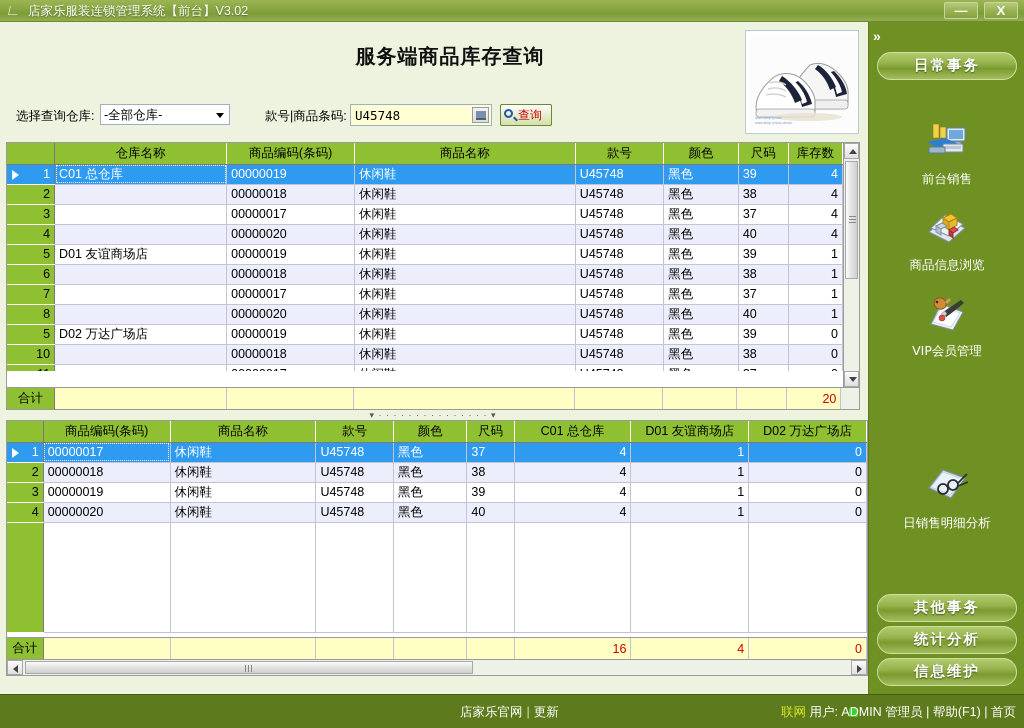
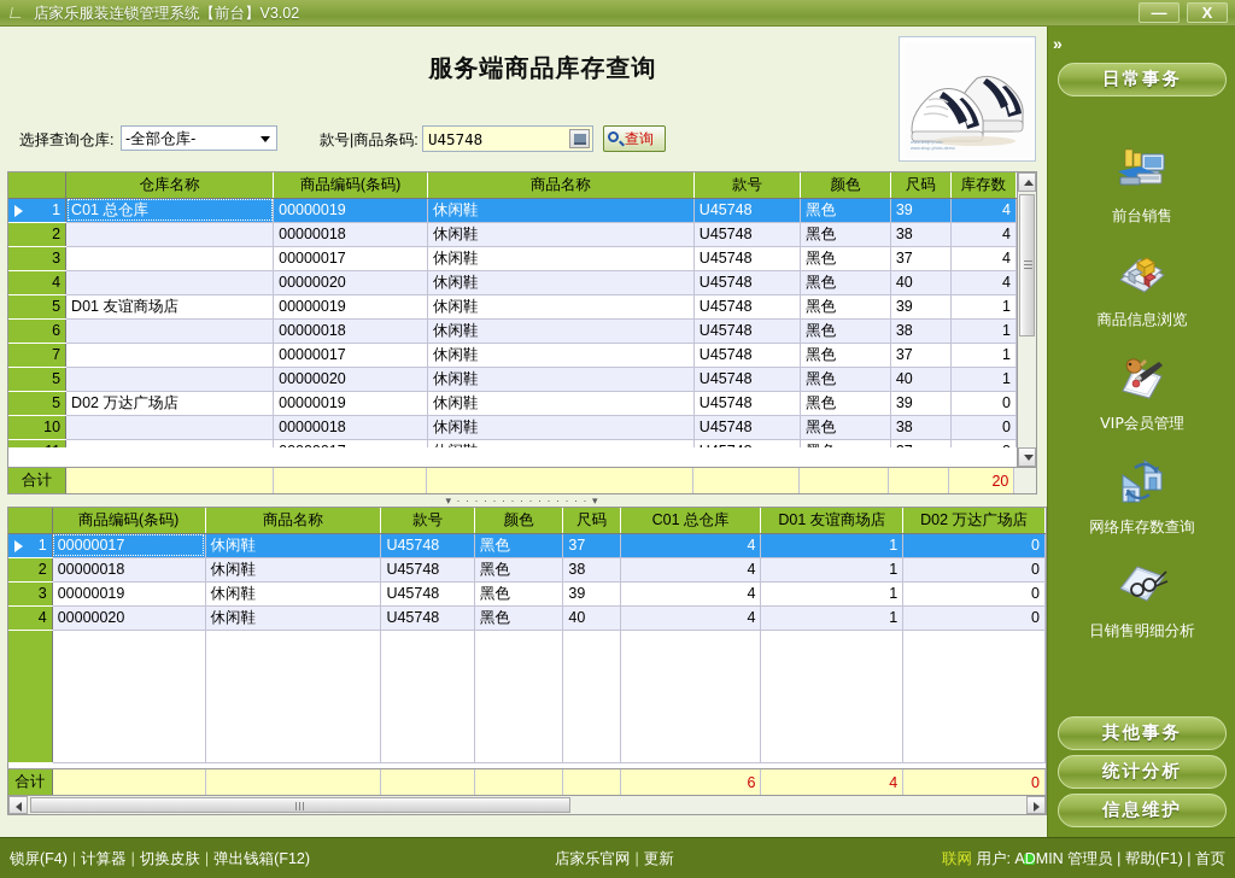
  店家乐服装连锁管理系统【前台】V3.02
  —
  X
  服务端商品库存查询
  选择查询仓库:
  -全部仓库-
  款号|商品条码:
  U45748
  查询
  	仓库名称	商品编码(条码)	商品名称	款号	颜色	尺码	库存数
  1	C01 总仓库	00000019	休闲鞋	U45748	黑色	39	4
  2		00000018	休闲鞋	U45748	黑色	38	4
  3		00000017	休闲鞋	U45748	黑色	37	4
  4		00000020	休闲鞋	U45748	黑色	40	4
  5	D01 友谊商场店	00000019	休闲鞋	U45748	黑色	39	1
  6		00000018	休闲鞋	U45748	黑色	38	1
  7		00000017	休闲鞋	U45748	黑色	37	1
- 8		00000020	休闲鞋	U45748	黑色	40	1
+ 5		00000020	休闲鞋	U45748	黑色	40	1
  5	D02 万达广场店	00000019	休闲鞋	U45748	黑色	39	0
  10		00000018	休闲鞋	U45748	黑色	38	0
  合计							20
  ▾ · · · · · · · · · · · · · · · ▾
  	商品编码(条码)	商品名称	款号	颜色	尺码	C01 总仓库	D01 友谊商场店	D02 万达广场店
  1	00000017	休闲鞋	U45748	黑色	37	4	1	0
  2	00000018	休闲鞋	U45748	黑色	38	4	1	0
  3	00000019	休闲鞋	U45748	黑色	39	4	1	0
  4	00000020	休闲鞋	U45748	黑色	40	4	1	0
- 合计						16	4	0
+ 合计						6	4	0
  »
  日常事务
  前台销售
  商品信息浏览
  VIP会员管理
+ 网络库存数查询
  日销售明细分析
  其他事务
  统计分析
  信息维护
+ 锁屏(F4) | 计算器 | 切换皮肤 | 弹出钱箱(F12)
  店家乐官网 | 更新
  联网 用户: ADMIN 管理员 | 帮助(F1) | 首页
